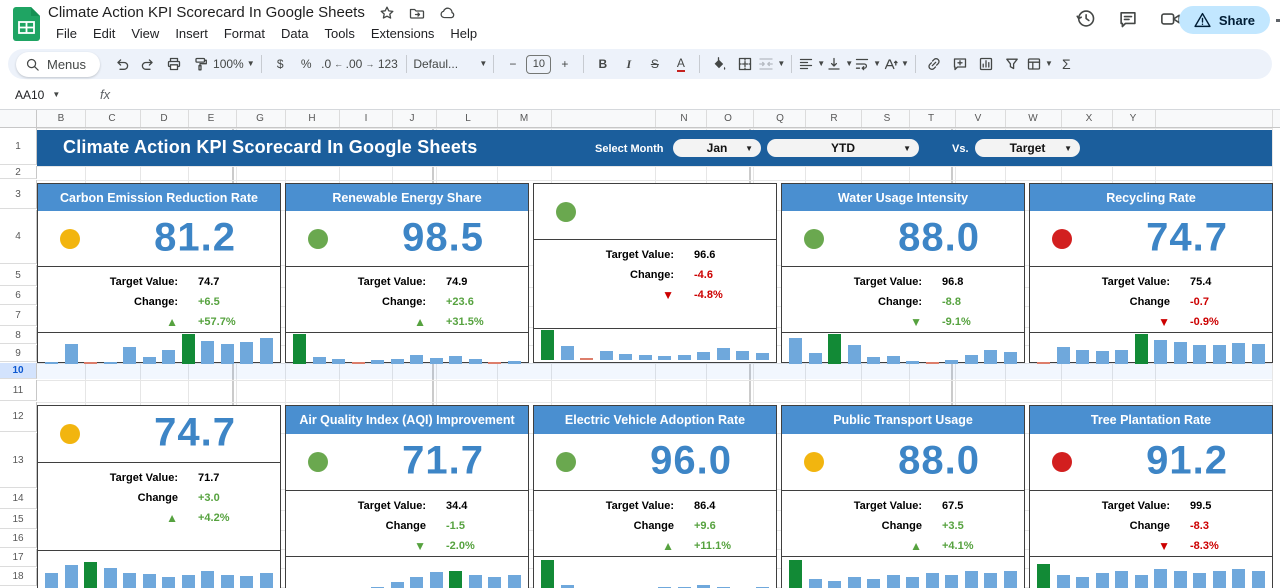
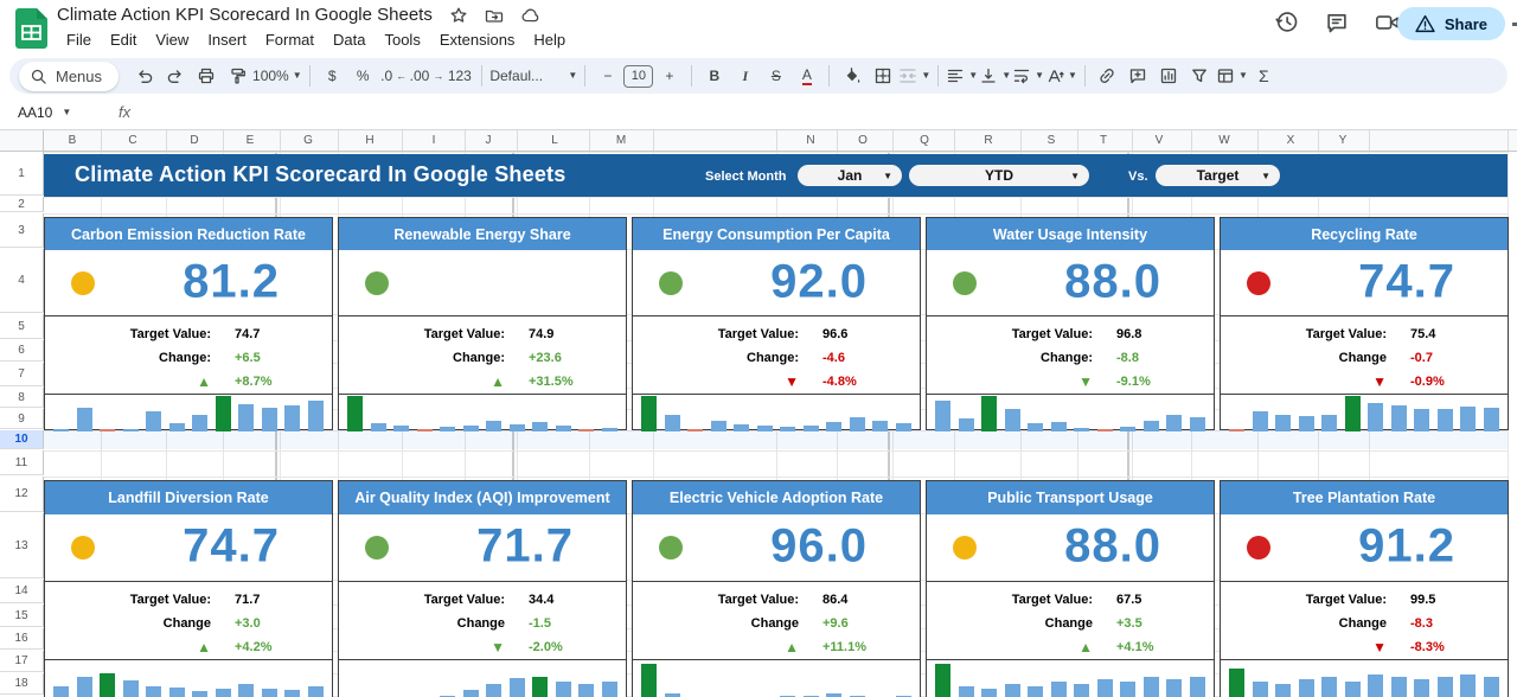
  Climate Action KPI Scorecard In Google Sheets
  File
  Edit
  View
  Insert
  Format
  Data
  Tools
  Extensions
  Help
  Share
  Menus
  100%
  ▼
  $
  %
  .0
  ←
  .00
  →
  123
  Defaul...
  ▼
  −
  10
  +
  B
  I
  S
  A
  ▼
  ▼
  ▼
  ▼
  ▼
  ▼
  Σ
  AA10
  ▼
  fx
  B
  C
  D
  E
  G
  H
  I
  J
  L
  M
  N
  O
  Q
  R
  S
  T
  V
  W
  X
  Y
  1
  2
  3
  4
  5
  6
  7
  8
  9
  10
  11
  12
  13
  14
  15
  16
  17
  18
  Climate Action KPI Scorecard In Google Sheets
  Select Month
  Jan
  ▼
  YTD
  ▼
  Vs.
  Target
  ▼
  Carbon Emission Reduction Rate
  81.2
  Target Value:
  74.7
  Change:
  +6.5
  ▲
- +57.7%
+ +8.7%
  Renewable Energy Share
- 98.5
  Target Value:
  74.9
  Change:
  +23.6
  ▲
  +31.5%
+ Energy Consumption Per Capita
+ 92.0
  Target Value:
  96.6
  Change:
  -4.6
  ▼
  -4.8%
  Water Usage Intensity
  88.0
  Target Value:
  96.8
  Change:
  -8.8
  ▼
  -9.1%
  Recycling Rate
  74.7
  Target Value:
  75.4
  Change
  -0.7
  ▼
  -0.9%
+ Landfill Diversion Rate
  74.7
  Target Value:
  71.7
  Change
  +3.0
  ▲
  +4.2%
  Air Quality Index (AQI) Improvement
  71.7
  Target Value:
  34.4
  Change
  -1.5
  ▼
  -2.0%
  Electric Vehicle Adoption Rate
  96.0
  Target Value:
  86.4
  Change
  +9.6
  ▲
  +11.1%
  Public Transport Usage
  88.0
  Target Value:
  67.5
  Change
  +3.5
  ▲
  +4.1%
  Tree Plantation Rate
  91.2
  Target Value:
  99.5
  Change
  -8.3
  ▼
  -8.3%
